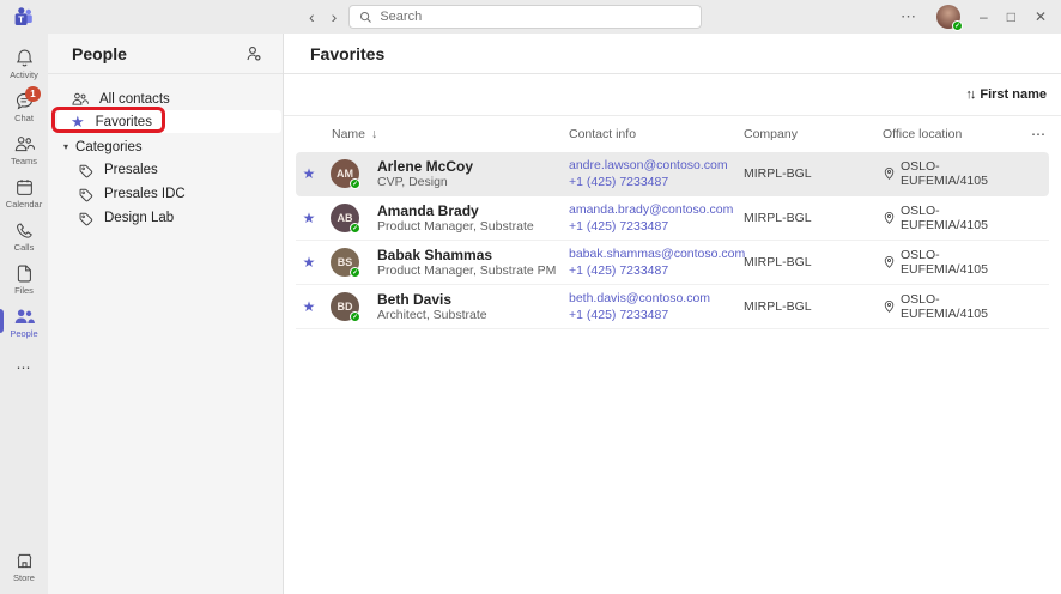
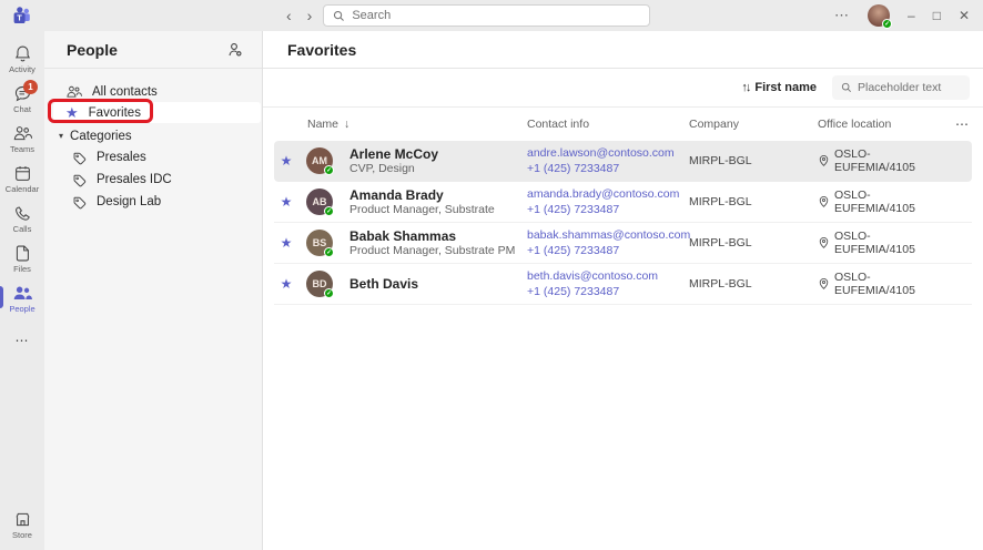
  T
  ‹
  ›
  Search
  ⋯
  –
  □
  ✕
  Activity
  Chat
  1
  Teams
  Calendar
  Calls
  Files
  People
  ⋯
  Store
  People
  All contacts
  ★
  Favorites
  ▾
  Categories
  Presales
  Presales IDC
  Design Lab
  Favorites
  ↑↓
  First name
+ Placeholder text
  Name
  ↓
  Contact info
  Company
  Office location
  ⋯
  ★
  AM
  Arlene McCoy
  CVP, Design
  andre.lawson@contoso.com
  +1 (425) 7233487
  MIRPL-BGL
  OSLO-EUFEMIA/4105
  ★
  AB
  Amanda Brady
  Product Manager, Substrate
  amanda.brady@contoso.com
  +1 (425) 7233487
  MIRPL-BGL
  OSLO-EUFEMIA/4105
  ★
  BS
  Babak Shammas
  Product Manager, Substrate PM
  babak.shammas@contoso.com
  +1 (425) 7233487
  MIRPL-BGL
  OSLO-EUFEMIA/4105
  ★
  BD
  Beth Davis
- Architect, Substrate
  beth.davis@contoso.com
  +1 (425) 7233487
  MIRPL-BGL
  OSLO-EUFEMIA/4105
